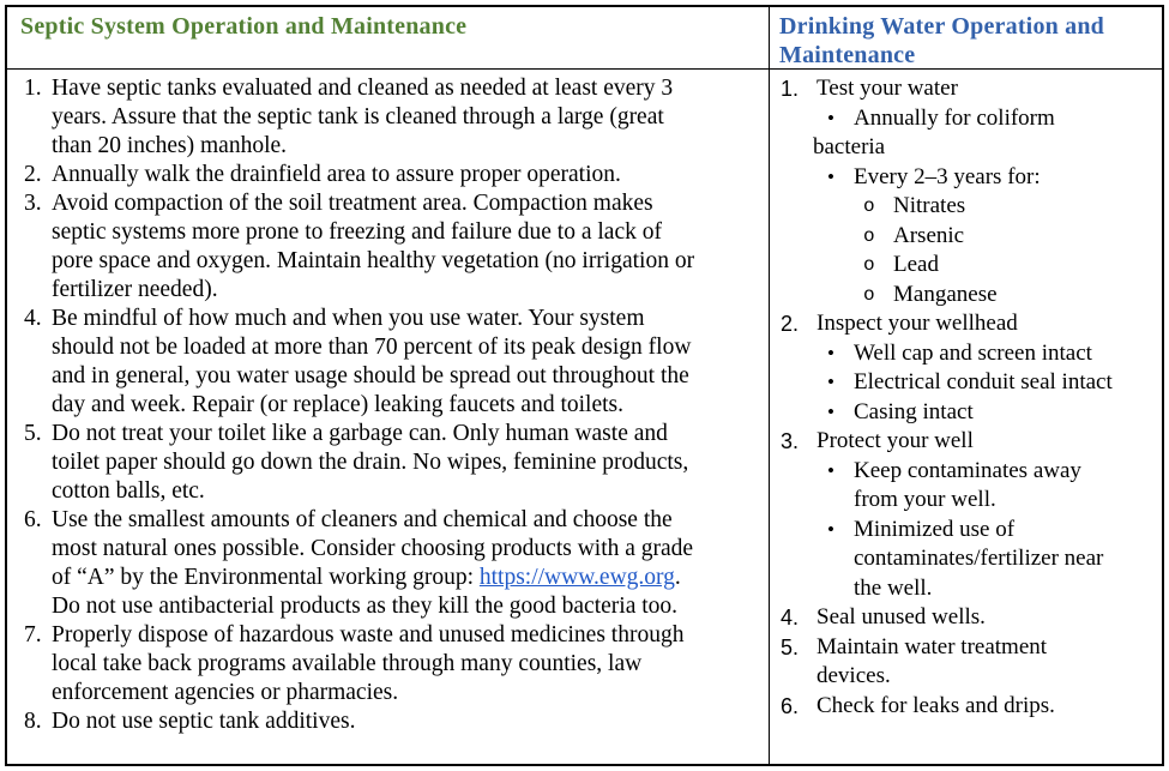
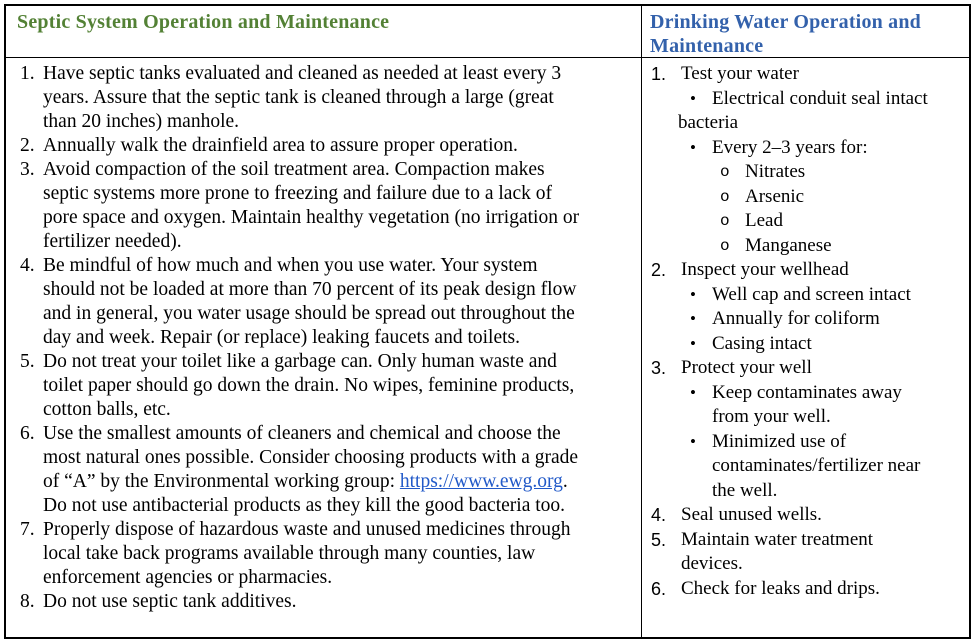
  Septic System Operation and Maintenance
  Drinking Water Operation and
  Maintenance
  1.
  Have septic tanks evaluated and cleaned as needed at least every 3
  years. Assure that the septic tank is cleaned through a large (great
  than 20 inches) manhole.
  2.
  Annually walk the drainfield area to assure proper operation.
  3.
  Avoid compaction of the soil treatment area. Compaction makes
  septic systems more prone to freezing and failure due to a lack of
  pore space and oxygen. Maintain healthy vegetation (no irrigation or
  fertilizer needed).
  4.
  Be mindful of how much and when you use water. Your system
  should not be loaded at more than 70 percent of its peak design flow
  and in general, you water usage should be spread out throughout the
  day and week. Repair (or replace) leaking faucets and toilets.
  5.
  Do not treat your toilet like a garbage can. Only human waste and
  toilet paper should go down the drain. No wipes, feminine products,
  cotton balls, etc.
  6.
  Use the smallest amounts of cleaners and chemical and choose the
  most natural ones possible. Consider choosing products with a grade
  of “A” by the Environmental working group: https://www.ewg.org.
  Do not use antibacterial products as they kill the good bacteria too.
  7.
  Properly dispose of hazardous waste and unused medicines through
  local take back programs available through many counties, law
  enforcement agencies or pharmacies.
  8.
  Do not use septic tank additives.
  1.
  Test your water
  •
- Annually for coliform
+ Electrical conduit seal intact
  bacteria
  •
  Every 2–3 years for:
  o
  Nitrates
  o
  Arsenic
  o
  Lead
  o
  Manganese
  2.
  Inspect your wellhead
  •
  Well cap and screen intact
  •
- Electrical conduit seal intact
+ Annually for coliform
  •
  Casing intact
  3.
  Protect your well
  •
  Keep contaminates away
  from your well.
  •
  Minimized use of
  contaminates/fertilizer near
  the well.
  4.
  Seal unused wells.
  5.
  Maintain water treatment
  devices.
  6.
  Check for leaks and drips.
